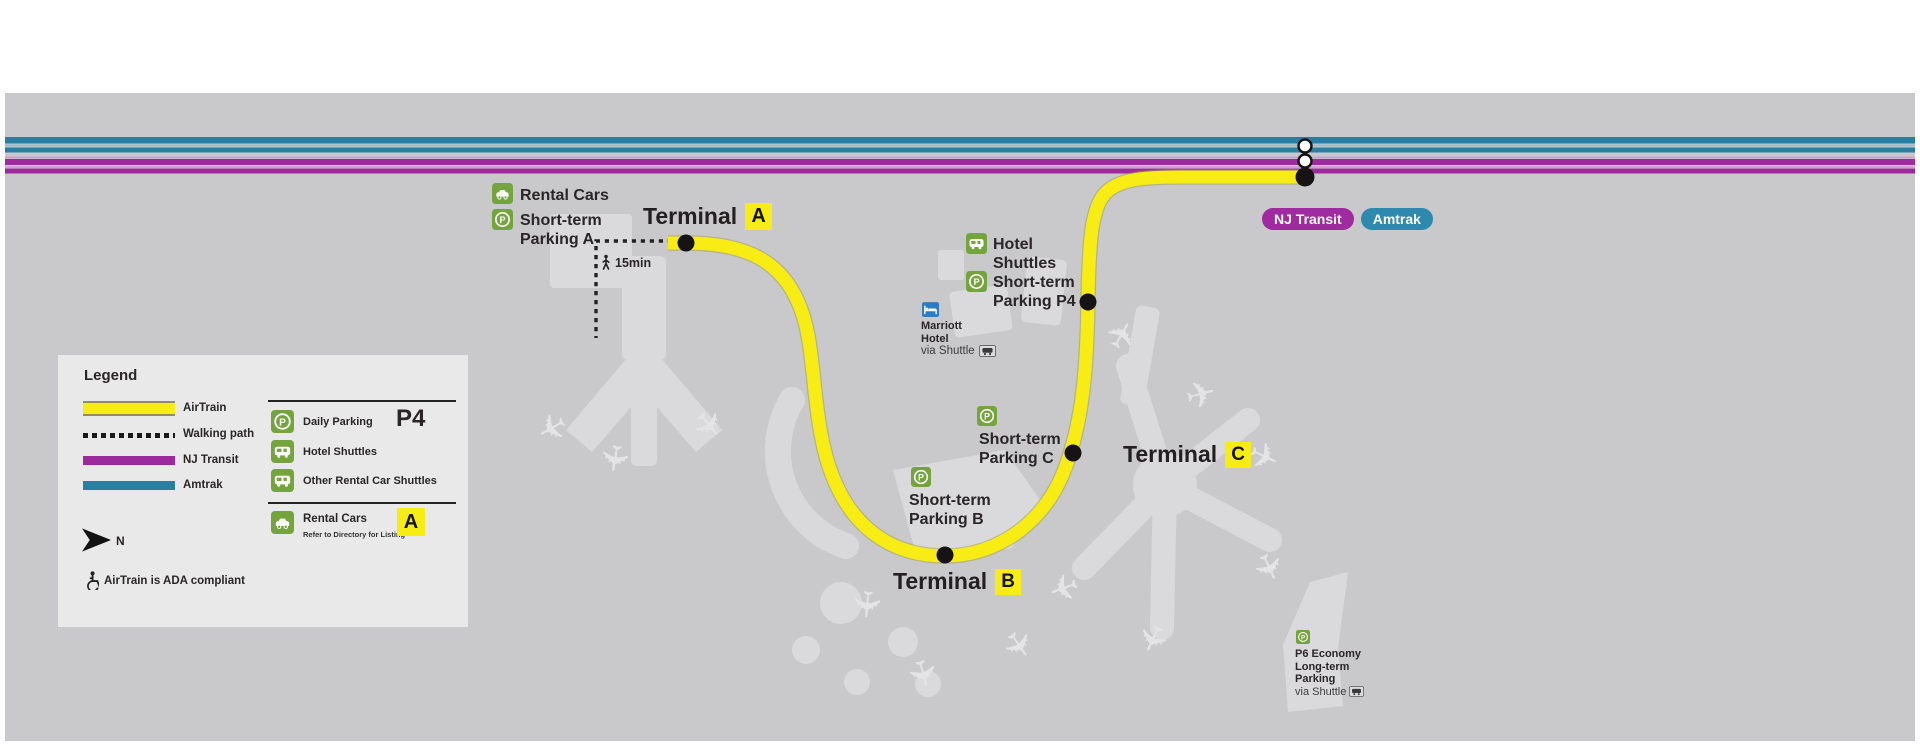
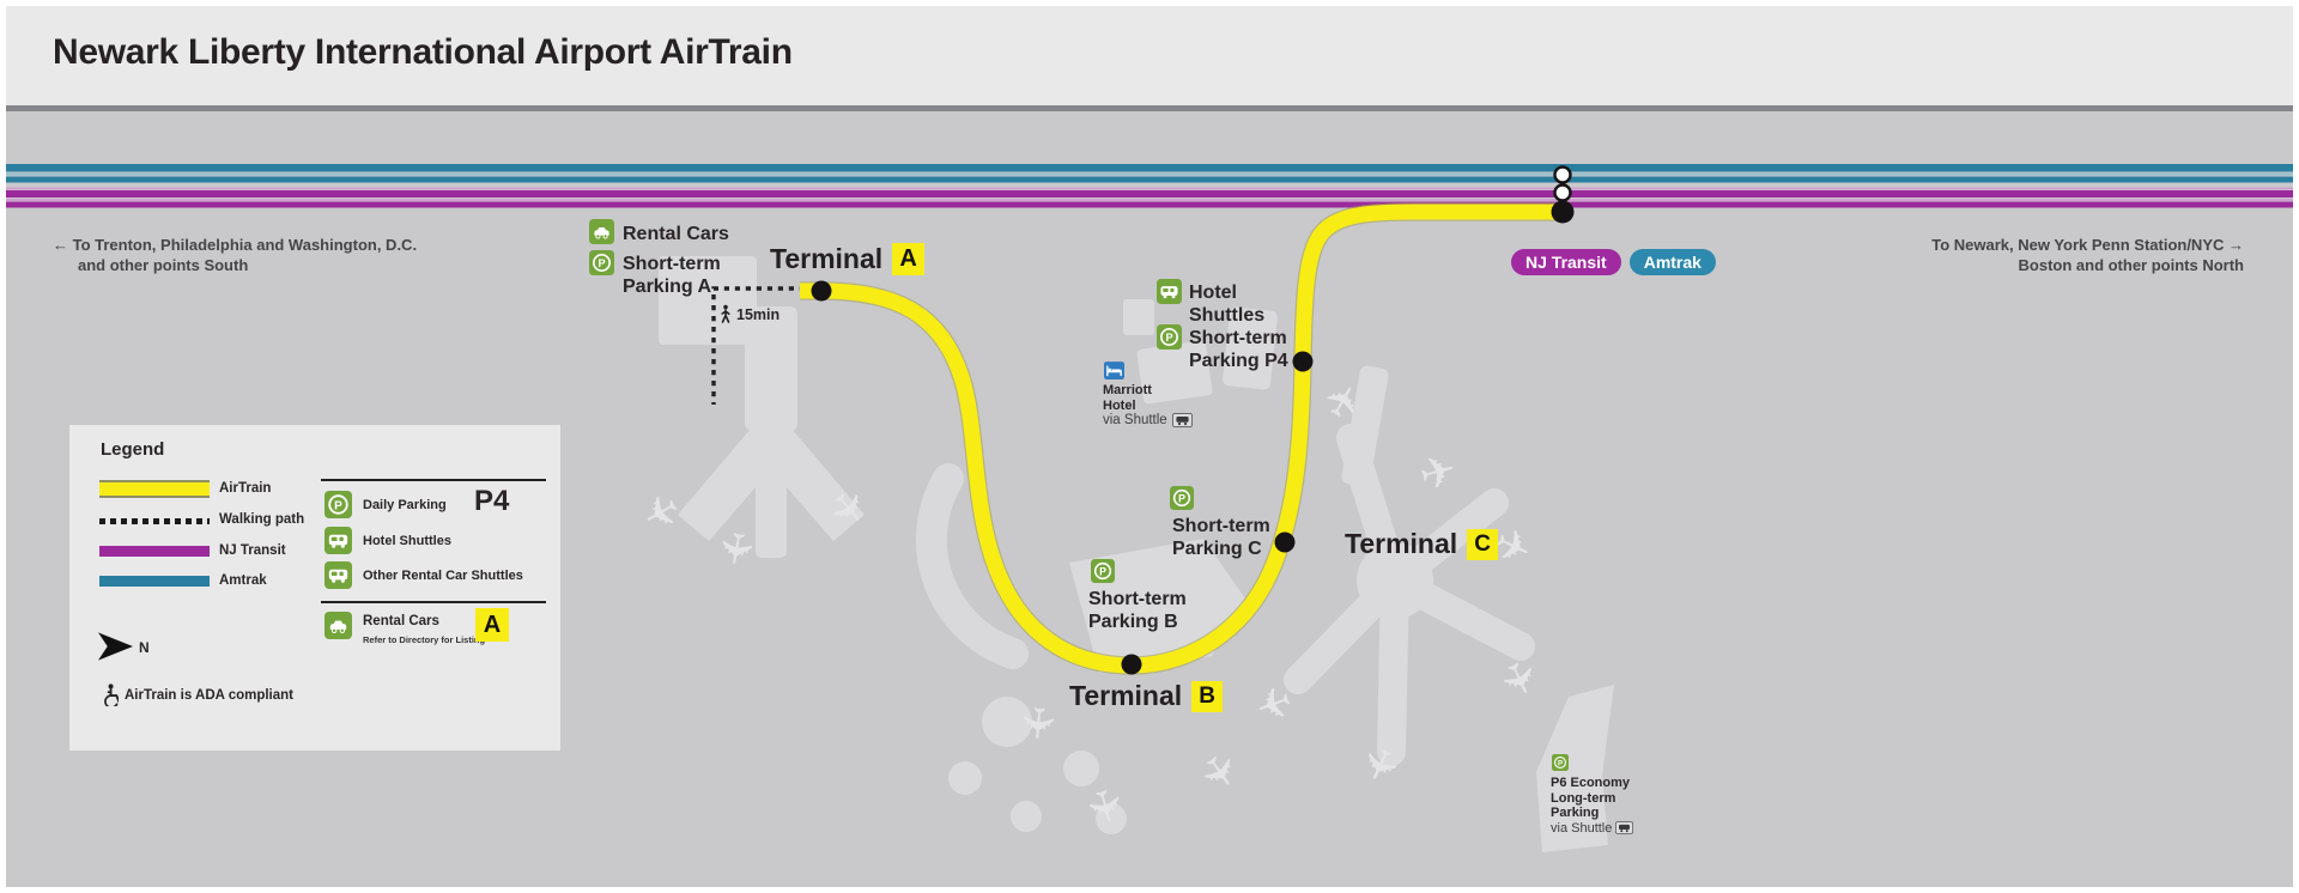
+ Newark Liberty International Airport AirTrain
+ ← To Trenton, Philadelphia and Washington, D.C.
+ and other points South
+ To Newark, New York Penn Station/NYC →
+ Boston and other points North
  NJ Transit
  Amtrak
  Rental Cars
  P
  Short-term
  Parking A
  Terminal
  A
  15min
  Hotel
  Shuttles
  P
  Short-term
  Parking P4
  Marriott
  Hotel
  via Shuttle
  P
  Short-term
  Parking C
  Terminal
  C
  P
  Short-term
  Parking B
  Terminal
  B
  P6 Economy
  Long-term
  Parking
  via Shuttle
  Legend
  AirTrain
  Walking path
  NJ Transit
  Amtrak
  P
  Daily Parking
  P4
  Hotel Shuttles
  Other Rental Car Shuttles
  Rental Cars
  Refer to Directory for Listi
  A
  N
  AirTrain is ADA compliant
